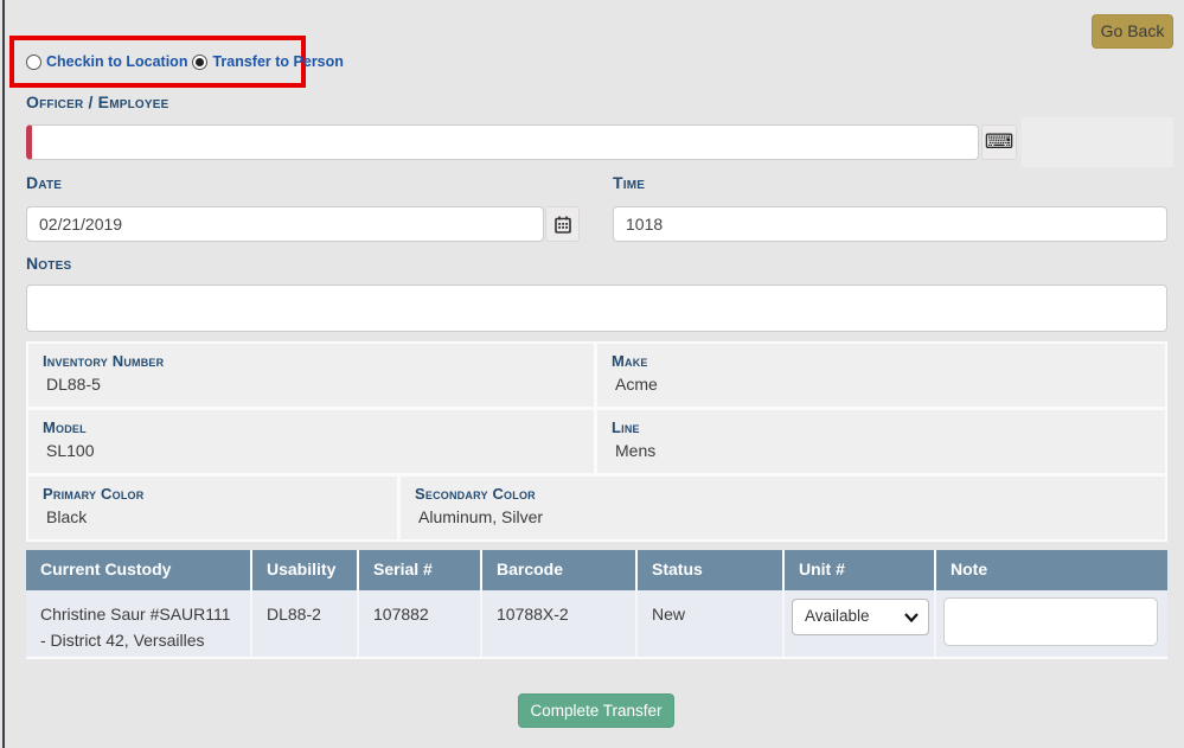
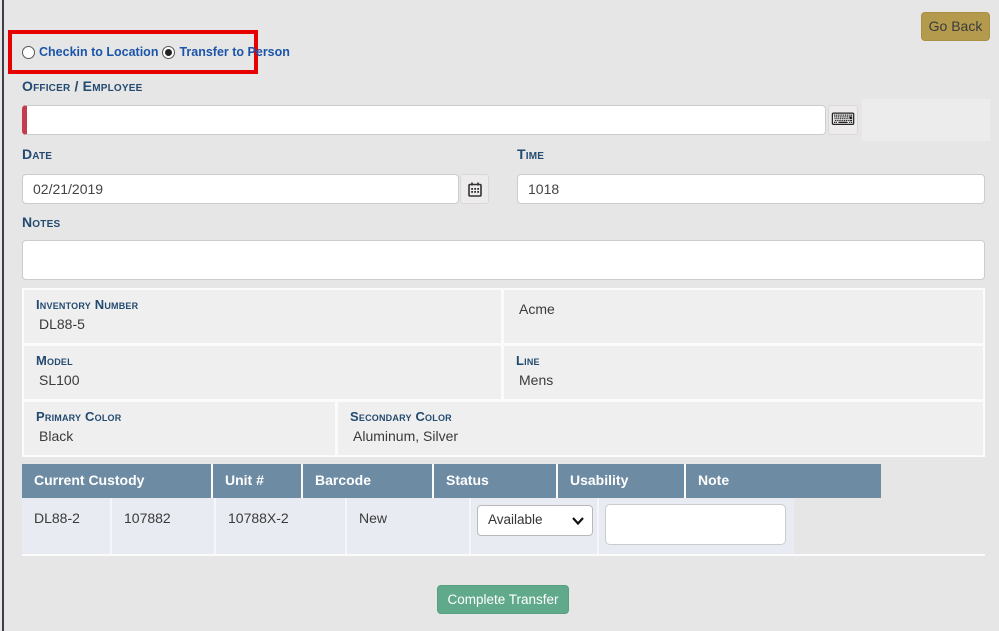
  Go Back
  Checkin to Location
  Transfer to Person
  Officer / Employee
  ⌨
  Date
  Time
  02/21/2019
  1018
  Notes
  Inventory Number
  DL88-5
- Make
  Acme
  Model
  SL100
  Line
  Mens
  Primary Color
  Black
  Secondary Color
  Aluminum, Silver
  Current Custody
- Usability
+ Unit #
- Serial #
  Barcode
  Status
- Unit #
+ Usability
  Note
- Christine Saur #SAUR111 - District 42, Versailles
  DL88-2
  107882
  10788X-2
  New
  Available
  Complete Transfer
